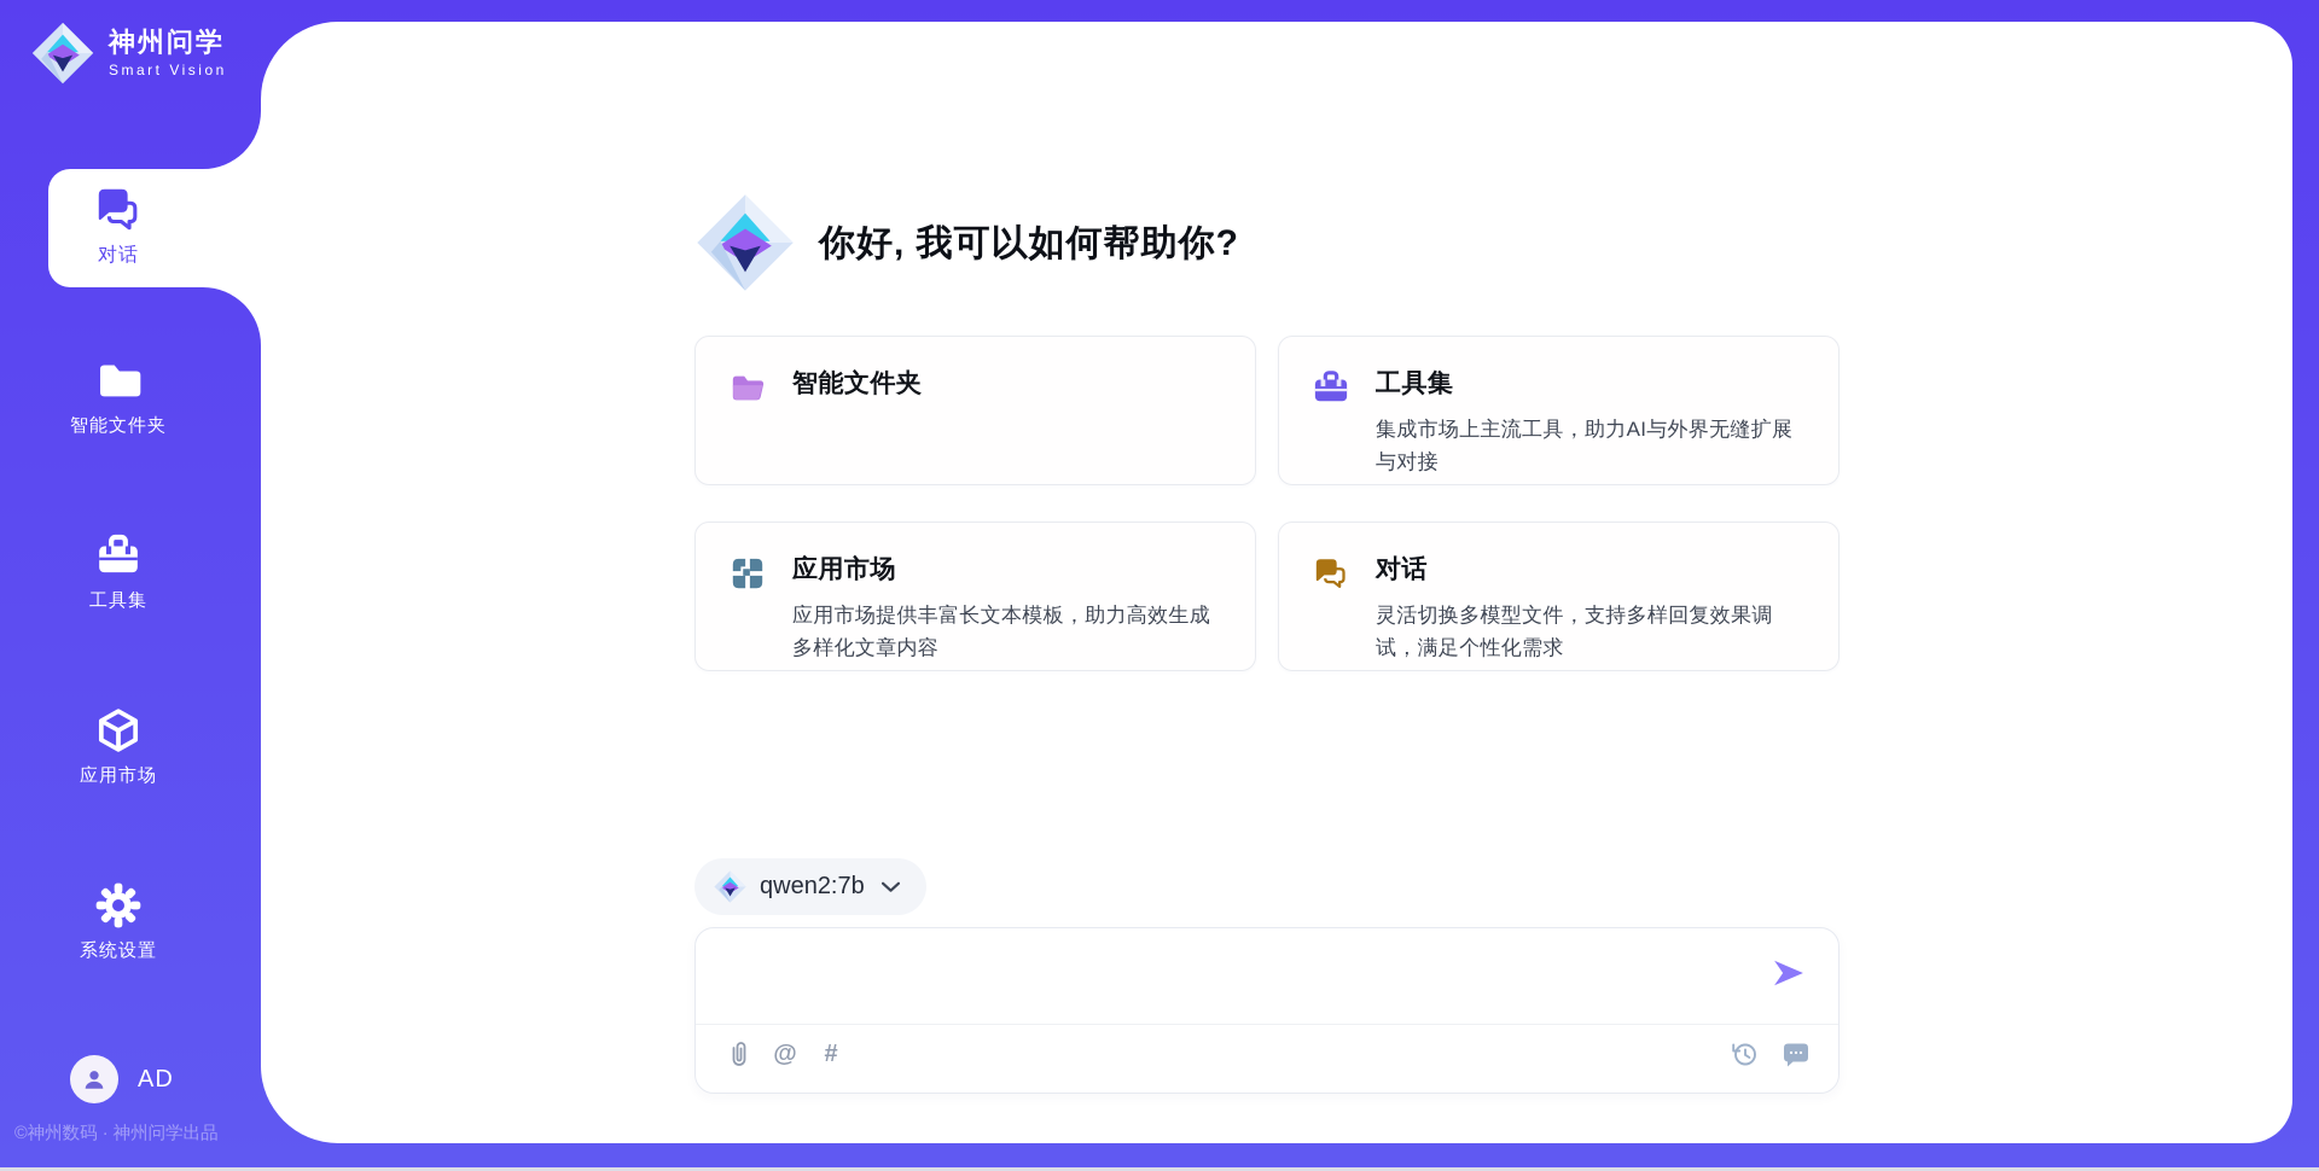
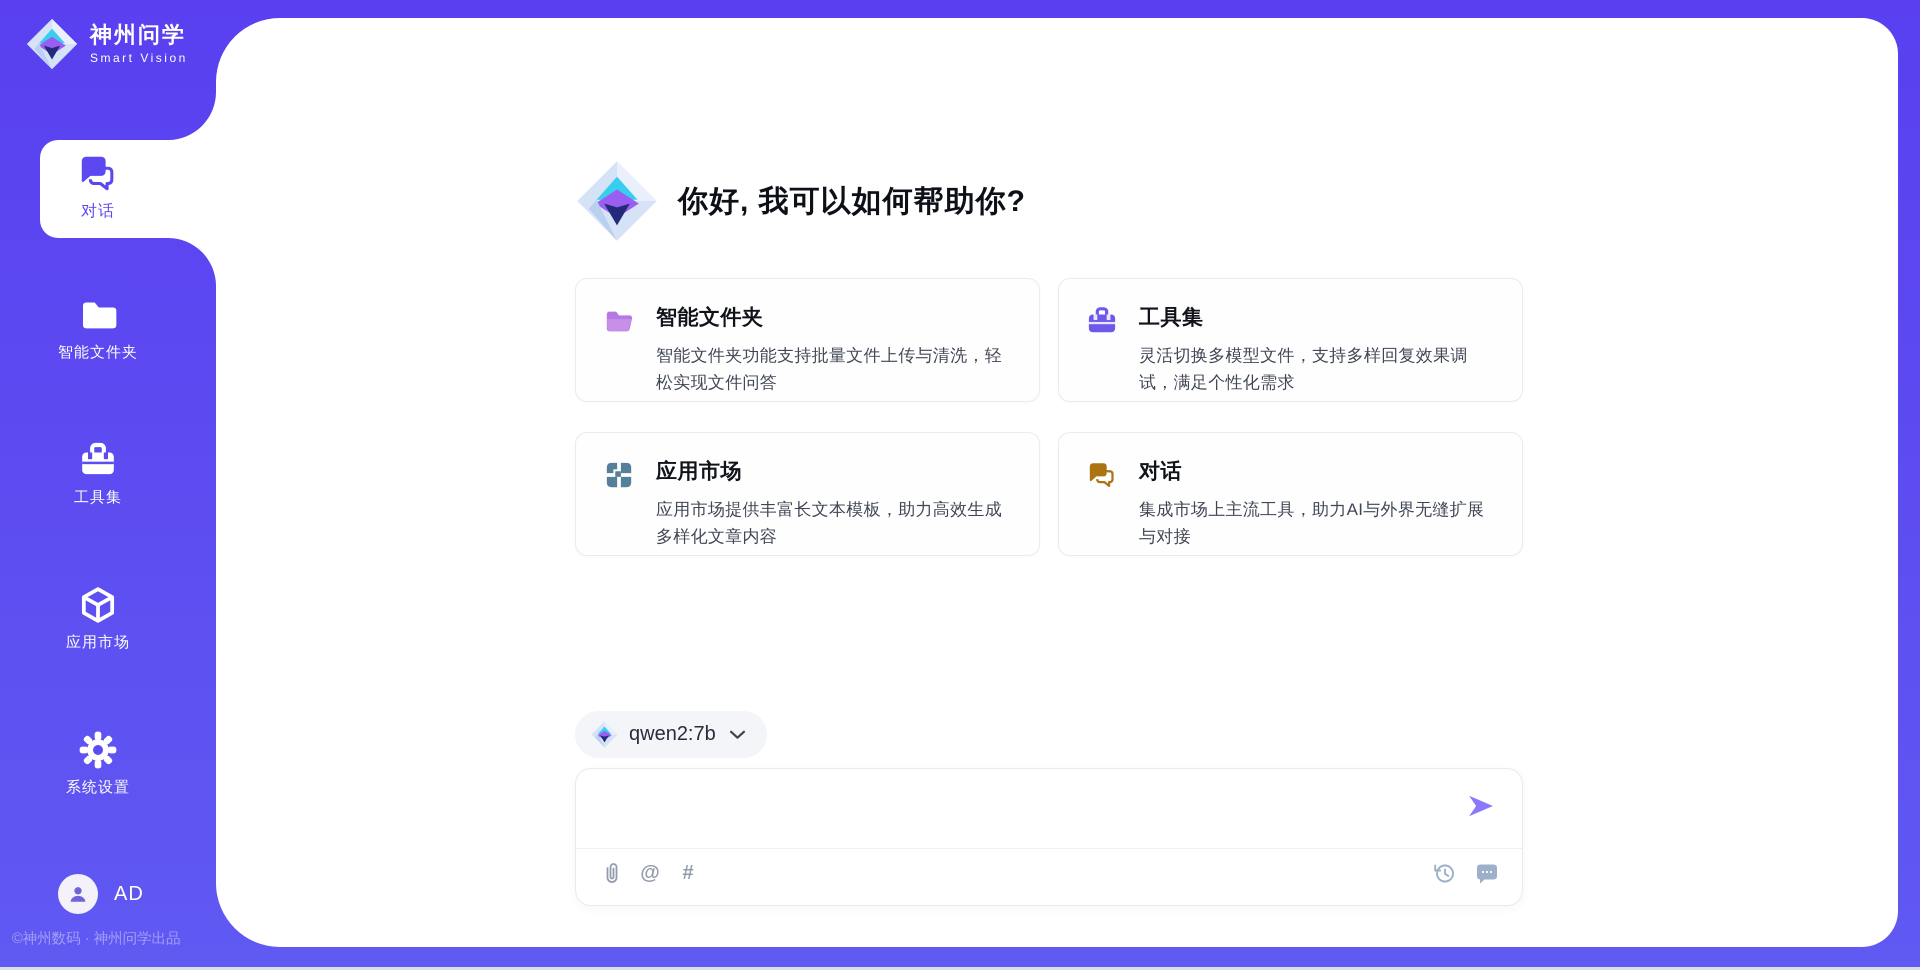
  神州问学
  Smart Vision
  对话
  智能文件夹
  工具集
  应用市场
  系统设置
  AD
  ©神州数码 · 神州问学出品
  你好, 我可以如何帮助你?
  智能文件夹
+ 智能文件夹功能支持批量文件上传与清洗，轻松实现文件问答
  工具集
- 集成市场上主流工具，助力AI与外界无缝扩展与对接
+ 灵活切换多模型文件，支持多样回复效果调试，满足个性化需求
  应用市场
  应用市场提供丰富长文本模板，助力高效生成多样化文章内容
  对话
- 灵活切换多模型文件，支持多样回复效果调试，满足个性化需求
+ 集成市场上主流工具，助力AI与外界无缝扩展与对接
  qwen2:7b
  @
  #
